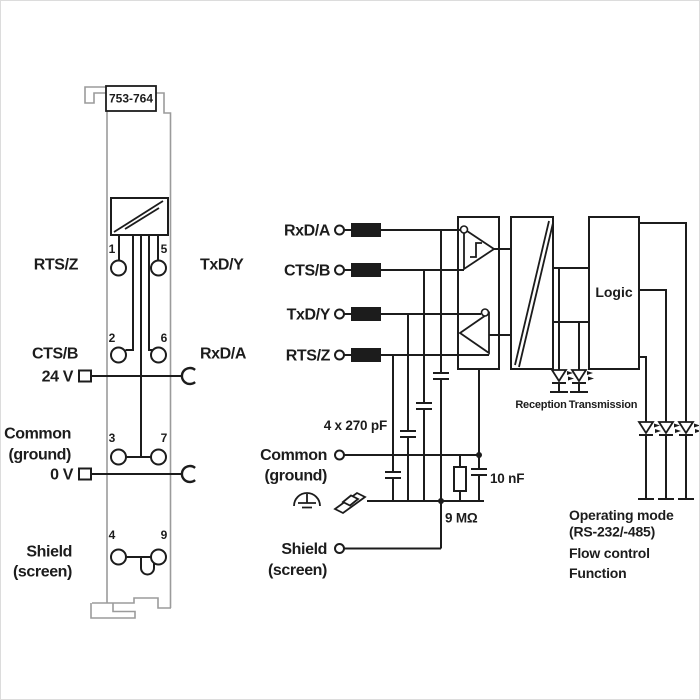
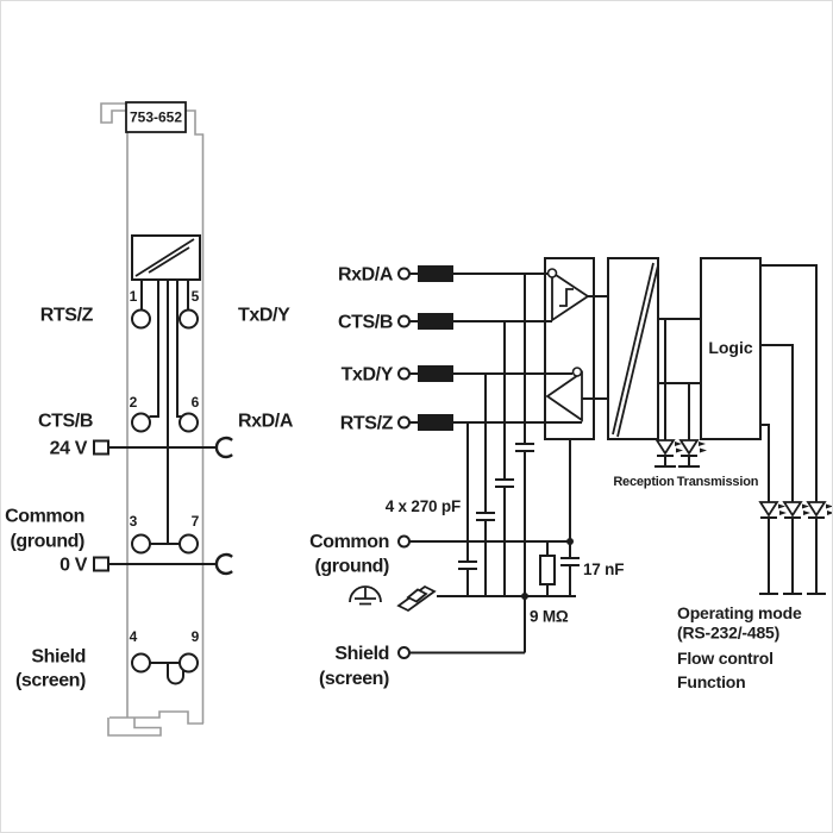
- 753-764
+ 753-652
  1
  5
  2
  6
  3
  7
  4
  9
  RTS/Z
  TxD/Y
  CTS/B
  RxD/A
  24 V
  Common
  (ground)
  0 V
  Shield
  (screen)
  Logic
  RxD/A
  CTS/B
  TxD/Y
  RTS/Z
  Common
  (ground)
  Shield
  (screen)
  4 x 270 pF
- 10 nF
+ 17 nF
  9 MΩ
  Reception
  Transmission
  Operating mode
  (RS-232/-485)
  Flow control
  Function
